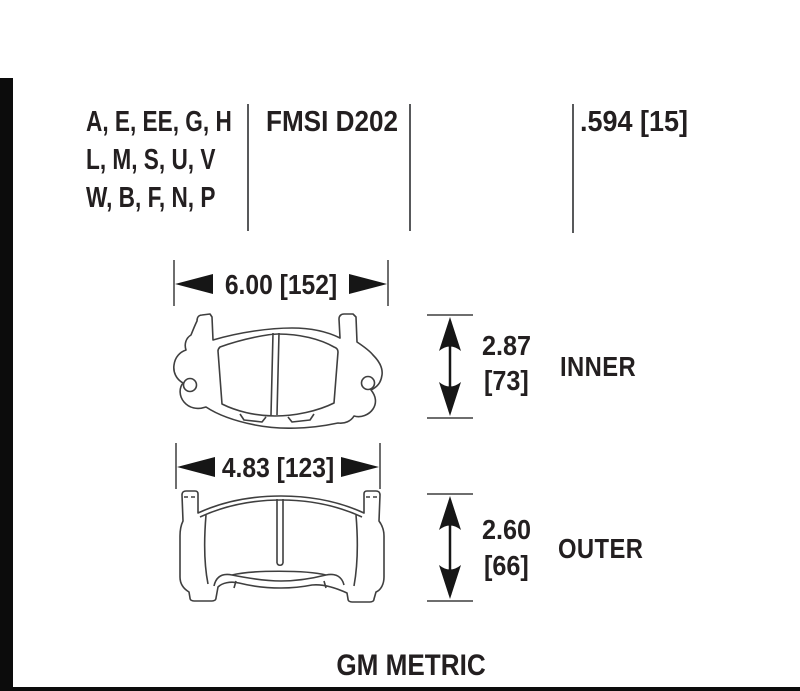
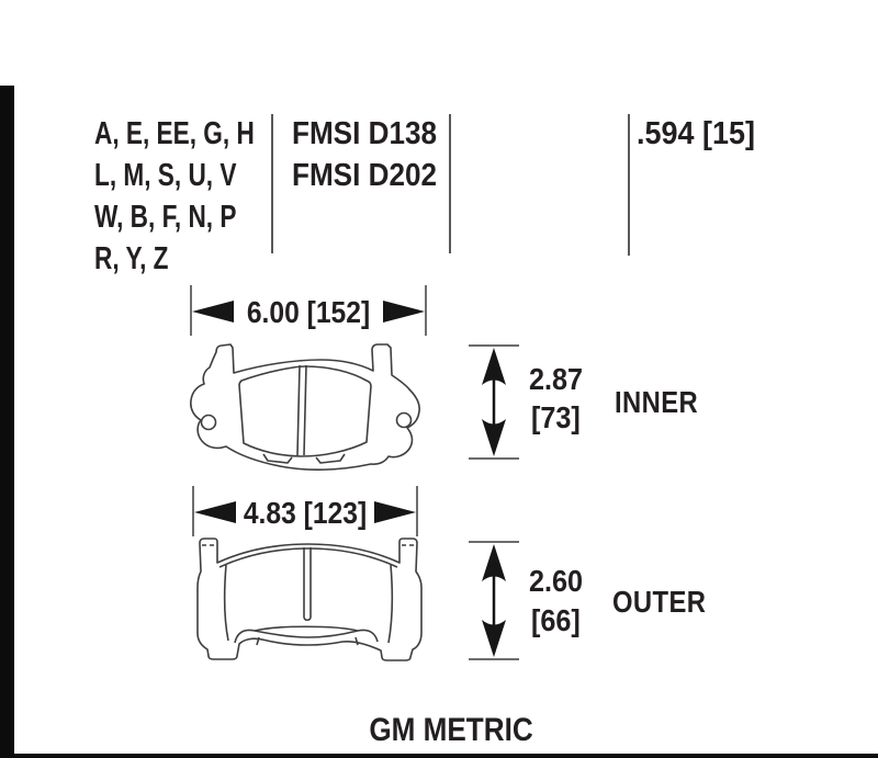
  A, E, EE, G, H
  L, M, S, U, V
  W, B, F, N, P
+ R, Y, Z
+ FMSI D138
  FMSI D202
  .594 [15]
  6.00 [152]
  2.87
  [73]
  INNER
  4.83 [123]
  2.60
  [66]
  OUTER
  GM METRIC
